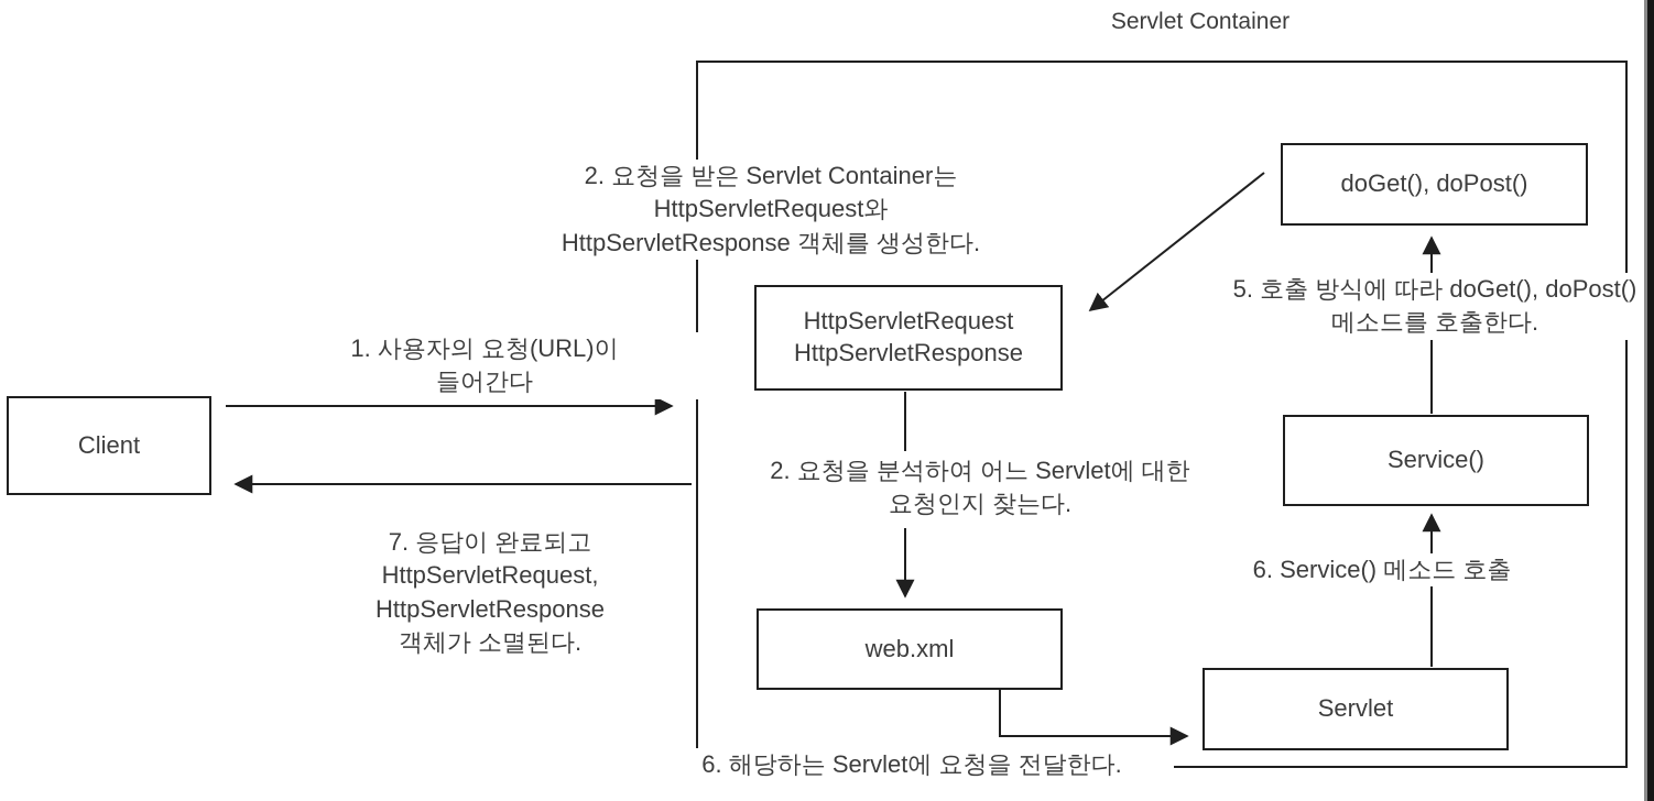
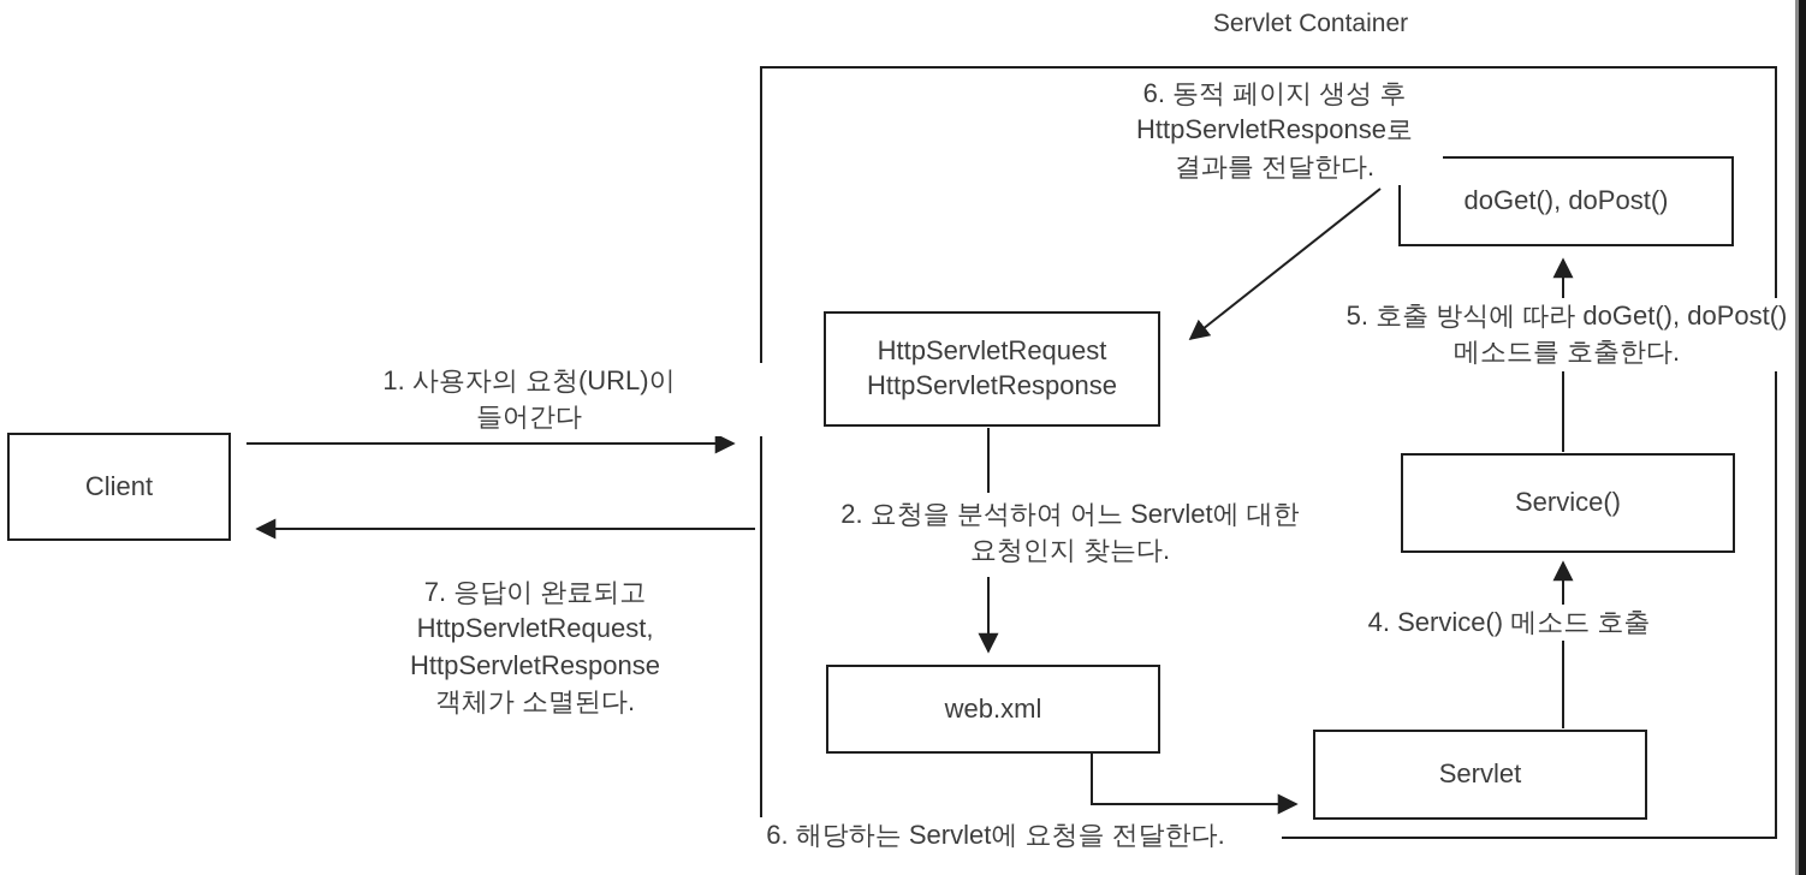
  Servlet Container
  Client
  HttpServletRequest
  HttpServletResponse
  web.xml
  Servlet
  Service()
  doGet(), doPost()
  1. 사용자의 요청(URL)이
  들어간다
- 2. 요청을 받은 Servlet Container는
- HttpServletRequest와
- HttpServletResponse 객체를 생성한다.
  2. 요청을 분석하여 어느 Servlet에 대한
  요청인지 찾는다.
  6. 해당하는 Servlet에 요청을 전달한다.
- 6. Service() 메소드 호출
+ 4. Service() 메소드 호출
  5. 호출 방식에 따라 doGet(), doPost()
  메소드를 호출한다.
+ 6. 동적 페이지 생성 후
+ HttpServletResponse로
+ 결과를 전달한다.
  7. 응답이 완료되고
  HttpServletRequest,
  HttpServletResponse
  객체가 소멸된다.
